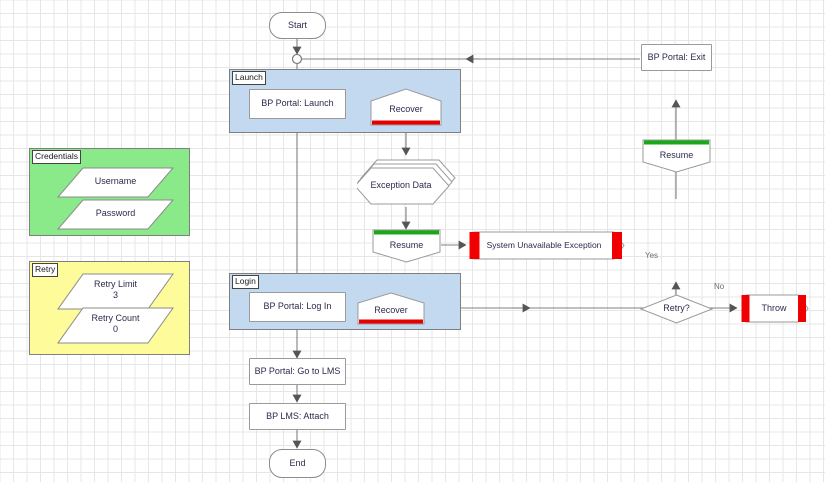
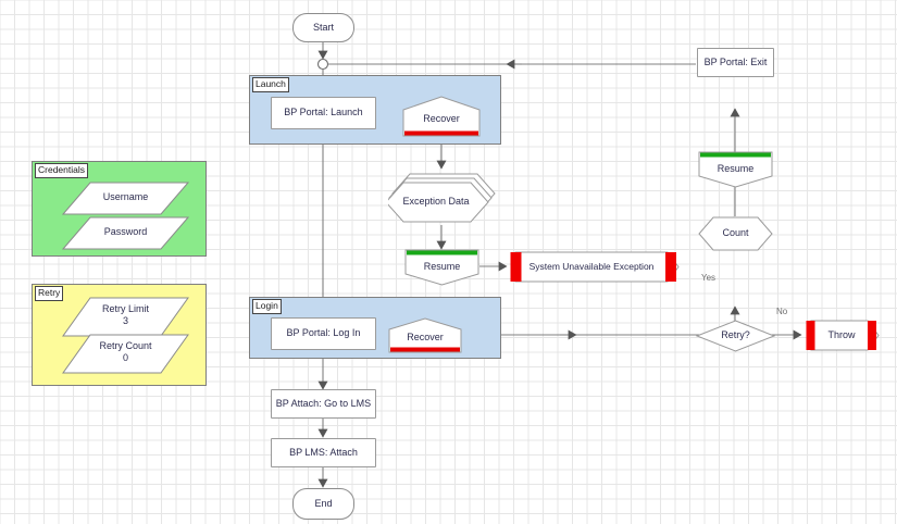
  Launch
  Login
  Credentials
  Retry
  Start
  End
  BP Portal: Launch
  BP Portal: Log In
- BP Portal: Go to LMS
+ BP Attach: Go to LMS
  BP LMS: Attach
  BP Portal: Exit
  Recover
  Exception Data
  Resume
  System Unavailable Exception
  Recover
  Resume
+ Count
  Retry?
  Throw
  Username
  Password
  Retry Limit
  3
  Retry Count
  0
  Yes
  No
